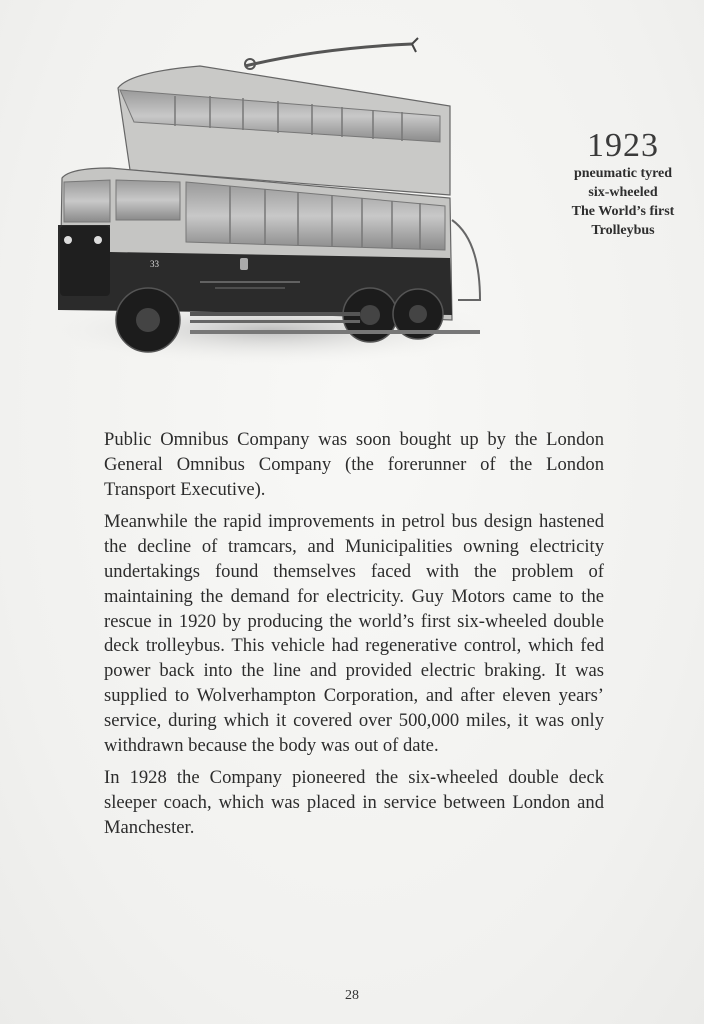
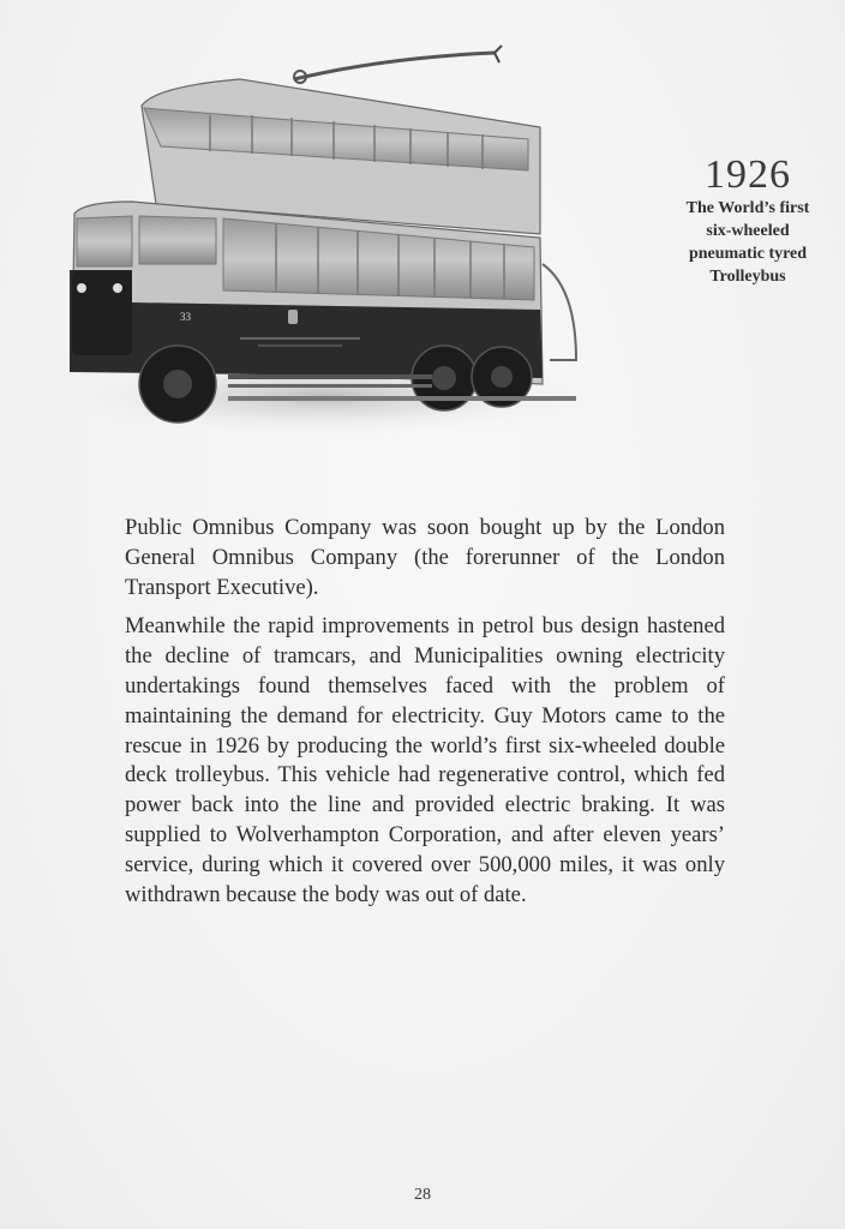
  33
- 1923
+ 1926
- pneumatic tyred
+ The World’s first
  six-wheeled
- The World’s first
+ pneumatic tyred
  Trolleybus
  Public Omnibus Company was soon bought up by the London General Omnibus Company (the forerunner of the London Transport Executive).
- Meanwhile the rapid improvements in petrol bus design hastened the decline of tramcars, and Municipalities owning electricity undertakings found themselves faced with the problem of maintaining the demand for electricity. Guy Motors came to the rescue in 1920 by producing the world’s first six-wheeled double deck trolleybus. This vehicle had regenerative control, which fed power back into the line and provided electric braking. It was supplied to Wolverhampton Corporation, and after eleven years’ service, during which it covered over 500,000 miles, it was only withdrawn because the body was out of date.
+ Meanwhile the rapid improvements in petrol bus design hastened the decline of tramcars, and Municipalities owning electricity undertakings found themselves faced with the problem of maintaining the demand for electricity. Guy Motors came to the rescue in 1926 by producing the world’s first six-wheeled double deck trolleybus. This vehicle had regenerative control, which fed power back into the line and provided electric braking. It was supplied to Wolverhampton Corporation, and after eleven years’ service, during which it covered over 500,000 miles, it was only withdrawn because the body was out of date.
- In 1928 the Company pioneered the six-wheeled double deck sleeper coach, which was placed in service between London and Manchester.
  28
